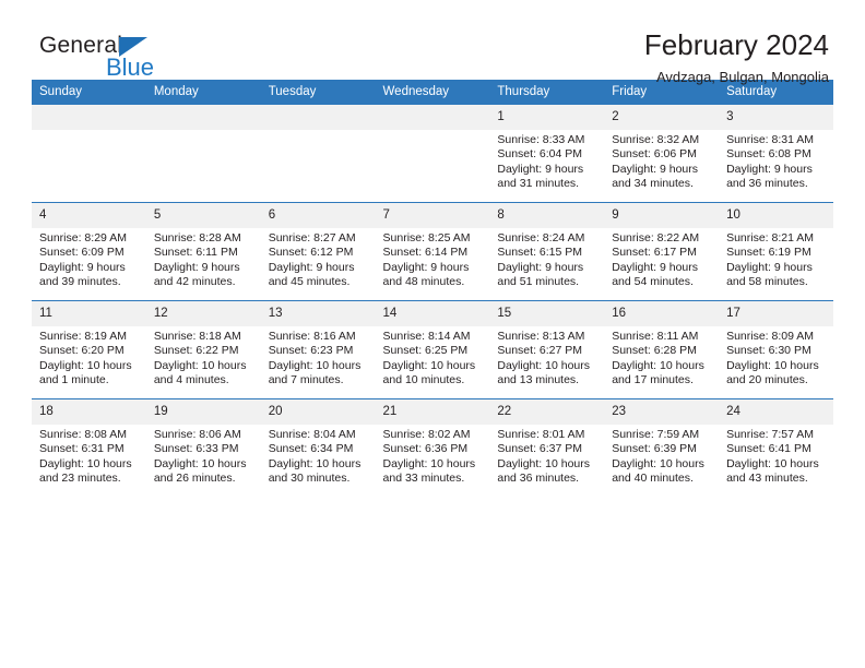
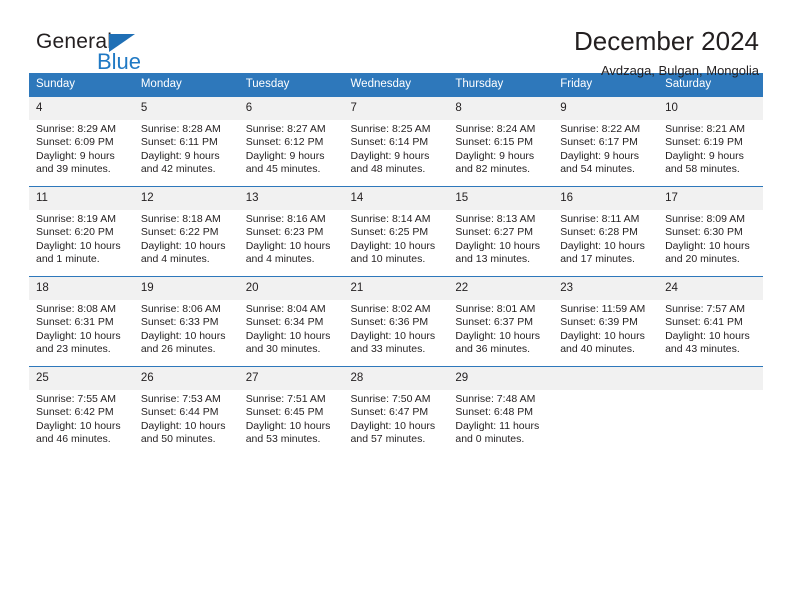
  General
  Blue
- February 2024
+ December 2024
  Avdzaga, Bulgan, Mongolia
  Sunday	Monday	Tuesday	Wednesday	Thursday	Friday	Saturday
- 				1Sunrise: 8:33 AMSunset: 6:04 PMDaylight: 9 hoursand 31 minutes.	2Sunrise: 8:32 AMSunset: 6:06 PMDaylight: 9 hoursand 34 minutes.	3Sunrise: 8:31 AMSunset: 6:08 PMDaylight: 9 hoursand 36 minutes.
- 4Sunrise: 8:29 AMSunset: 6:09 PMDaylight: 9 hoursand 39 minutes.	5Sunrise: 8:28 AMSunset: 6:11 PMDaylight: 9 hoursand 42 minutes.	6Sunrise: 8:27 AMSunset: 6:12 PMDaylight: 9 hoursand 45 minutes.	7Sunrise: 8:25 AMSunset: 6:14 PMDaylight: 9 hoursand 48 minutes.	8Sunrise: 8:24 AMSunset: 6:15 PMDaylight: 9 hoursand 51 minutes.	9Sunrise: 8:22 AMSunset: 6:17 PMDaylight: 9 hoursand 54 minutes.	10Sunrise: 8:21 AMSunset: 6:19 PMDaylight: 9 hoursand 58 minutes.
+ 4Sunrise: 8:29 AMSunset: 6:09 PMDaylight: 9 hoursand 39 minutes.	5Sunrise: 8:28 AMSunset: 6:11 PMDaylight: 9 hoursand 42 minutes.	6Sunrise: 8:27 AMSunset: 6:12 PMDaylight: 9 hoursand 45 minutes.	7Sunrise: 8:25 AMSunset: 6:14 PMDaylight: 9 hoursand 48 minutes.	8Sunrise: 8:24 AMSunset: 6:15 PMDaylight: 9 hoursand 82 minutes.	9Sunrise: 8:22 AMSunset: 6:17 PMDaylight: 9 hoursand 54 minutes.	10Sunrise: 8:21 AMSunset: 6:19 PMDaylight: 9 hoursand 58 minutes.
- 11Sunrise: 8:19 AMSunset: 6:20 PMDaylight: 10 hoursand 1 minute.	12Sunrise: 8:18 AMSunset: 6:22 PMDaylight: 10 hoursand 4 minutes.	13Sunrise: 8:16 AMSunset: 6:23 PMDaylight: 10 hoursand 7 minutes.	14Sunrise: 8:14 AMSunset: 6:25 PMDaylight: 10 hoursand 10 minutes.	15Sunrise: 8:13 AMSunset: 6:27 PMDaylight: 10 hoursand 13 minutes.	16Sunrise: 8:11 AMSunset: 6:28 PMDaylight: 10 hoursand 17 minutes.	17Sunrise: 8:09 AMSunset: 6:30 PMDaylight: 10 hoursand 20 minutes.
+ 11Sunrise: 8:19 AMSunset: 6:20 PMDaylight: 10 hoursand 1 minute.	12Sunrise: 8:18 AMSunset: 6:22 PMDaylight: 10 hoursand 4 minutes.	13Sunrise: 8:16 AMSunset: 6:23 PMDaylight: 10 hoursand 4 minutes.	14Sunrise: 8:14 AMSunset: 6:25 PMDaylight: 10 hoursand 10 minutes.	15Sunrise: 8:13 AMSunset: 6:27 PMDaylight: 10 hoursand 13 minutes.	16Sunrise: 8:11 AMSunset: 6:28 PMDaylight: 10 hoursand 17 minutes.	17Sunrise: 8:09 AMSunset: 6:30 PMDaylight: 10 hoursand 20 minutes.
- 18Sunrise: 8:08 AMSunset: 6:31 PMDaylight: 10 hoursand 23 minutes.	19Sunrise: 8:06 AMSunset: 6:33 PMDaylight: 10 hoursand 26 minutes.	20Sunrise: 8:04 AMSunset: 6:34 PMDaylight: 10 hoursand 30 minutes.	21Sunrise: 8:02 AMSunset: 6:36 PMDaylight: 10 hoursand 33 minutes.	22Sunrise: 8:01 AMSunset: 6:37 PMDaylight: 10 hoursand 36 minutes.	23Sunrise: 7:59 AMSunset: 6:39 PMDaylight: 10 hoursand 40 minutes.	24Sunrise: 7:57 AMSunset: 6:41 PMDaylight: 10 hoursand 43 minutes.
+ 18Sunrise: 8:08 AMSunset: 6:31 PMDaylight: 10 hoursand 23 minutes.	19Sunrise: 8:06 AMSunset: 6:33 PMDaylight: 10 hoursand 26 minutes.	20Sunrise: 8:04 AMSunset: 6:34 PMDaylight: 10 hoursand 30 minutes.	21Sunrise: 8:02 AMSunset: 6:36 PMDaylight: 10 hoursand 33 minutes.	22Sunrise: 8:01 AMSunset: 6:37 PMDaylight: 10 hoursand 36 minutes.	23Sunrise: 11:59 AMSunset: 6:39 PMDaylight: 10 hoursand 40 minutes.	24Sunrise: 7:57 AMSunset: 6:41 PMDaylight: 10 hoursand 43 minutes.
+ 25Sunrise: 7:55 AMSunset: 6:42 PMDaylight: 10 hoursand 46 minutes.	26Sunrise: 7:53 AMSunset: 6:44 PMDaylight: 10 hoursand 50 minutes.	27Sunrise: 7:51 AMSunset: 6:45 PMDaylight: 10 hoursand 53 minutes.	28Sunrise: 7:50 AMSunset: 6:47 PMDaylight: 10 hoursand 57 minutes.	29Sunrise: 7:48 AMSunset: 6:48 PMDaylight: 11 hoursand 0 minutes.
